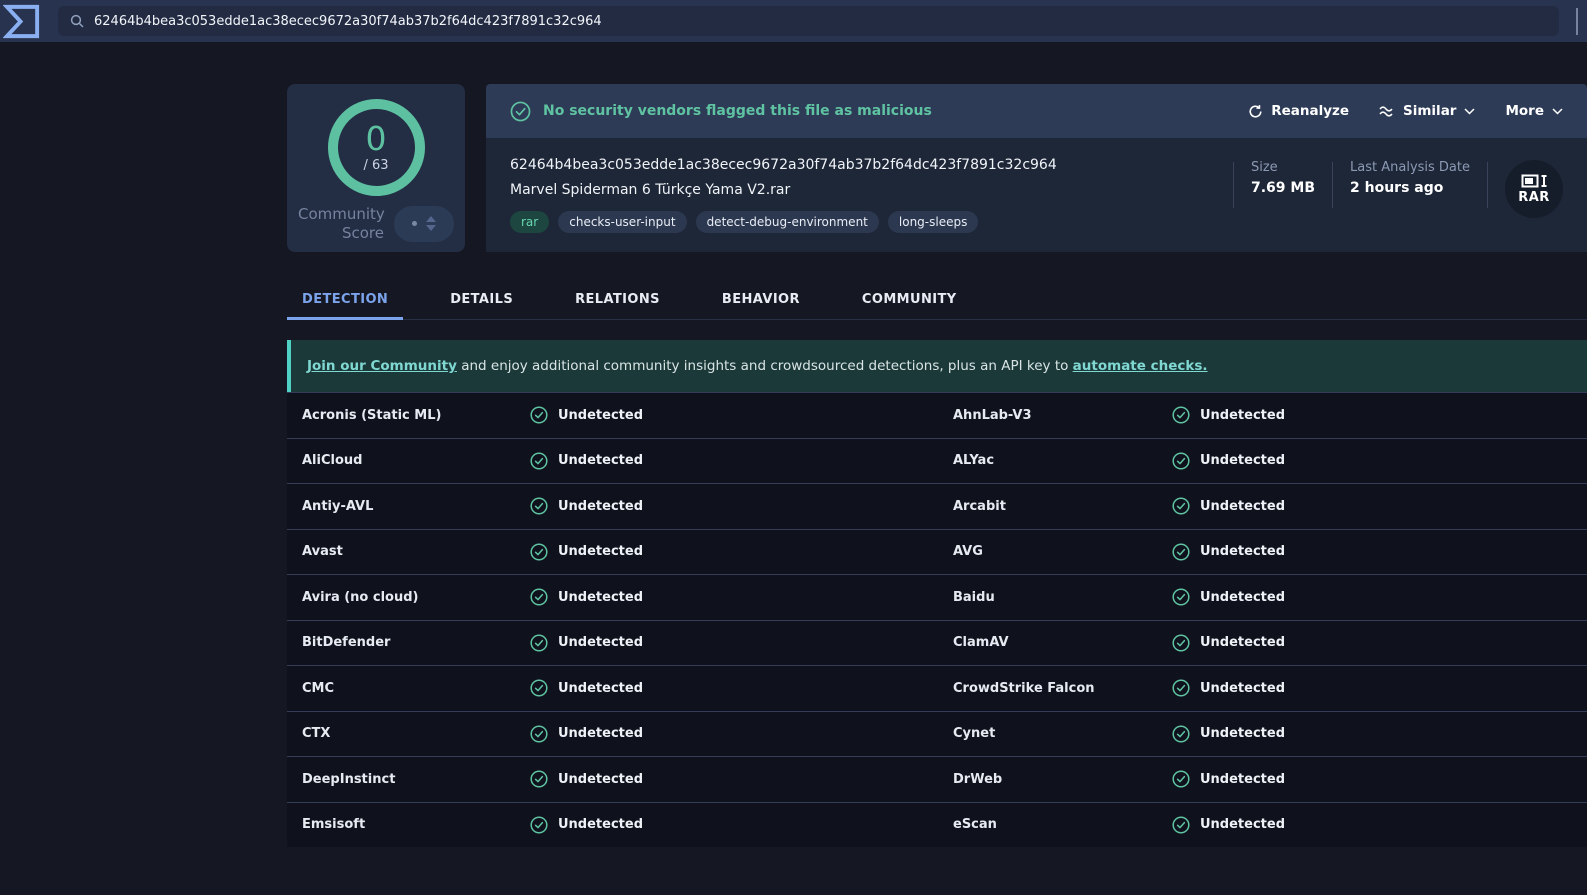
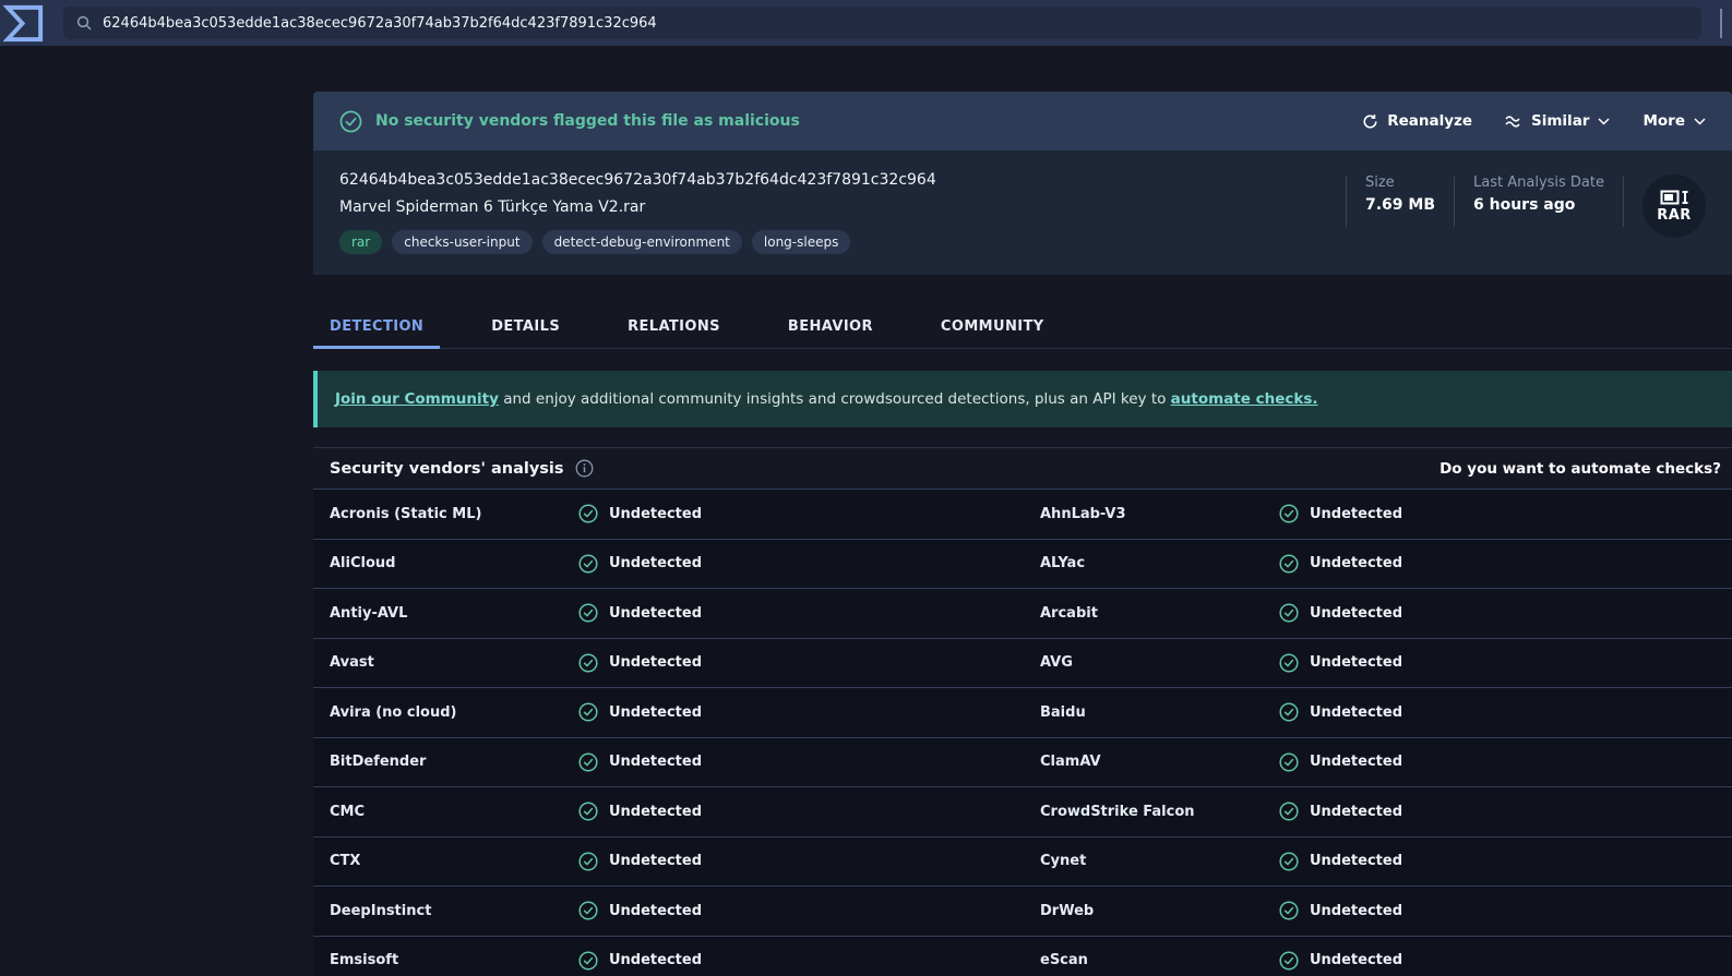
  62464b4bea3c053edde1ac38ecec9672a30f74ab37b2f64dc423f7891c32c964
- 0
- / 63
- Community Score
  No security vendors flagged this file as malicious
  Reanalyze
  Similar
  More
  62464b4bea3c053edde1ac38ecec9672a30f74ab37b2f64dc423f7891c32c964
  Marvel Spiderman 6 Türkçe Yama V2.rar
  rar
  checks-user-input
  detect-debug-environment
  long-sleeps
  Size
  7.69 MB
  Last Analysis Date
- 2 hours ago
+ 6 hours ago
  RAR
  DETECTION
  DETAILS
  RELATIONS
  BEHAVIOR
  COMMUNITY
  Join our Community and enjoy additional community insights and crowdsourced detections, plus an API key to automate checks.
+ Security vendors' analysis
+ Do you want to automate checks?
  Acronis (Static ML)
  Undetected
  AhnLab-V3
  Undetected
  AliCloud
  Undetected
  ALYac
  Undetected
  Antiy-AVL
  Undetected
  Arcabit
  Undetected
  Avast
  Undetected
  AVG
  Undetected
  Avira (no cloud)
  Undetected
  Baidu
  Undetected
  BitDefender
  Undetected
  ClamAV
  Undetected
  CMC
  Undetected
  CrowdStrike Falcon
  Undetected
  CTX
  Undetected
  Cynet
  Undetected
  DeepInstinct
  Undetected
  DrWeb
  Undetected
  Emsisoft
  Undetected
  eScan
  Undetected
